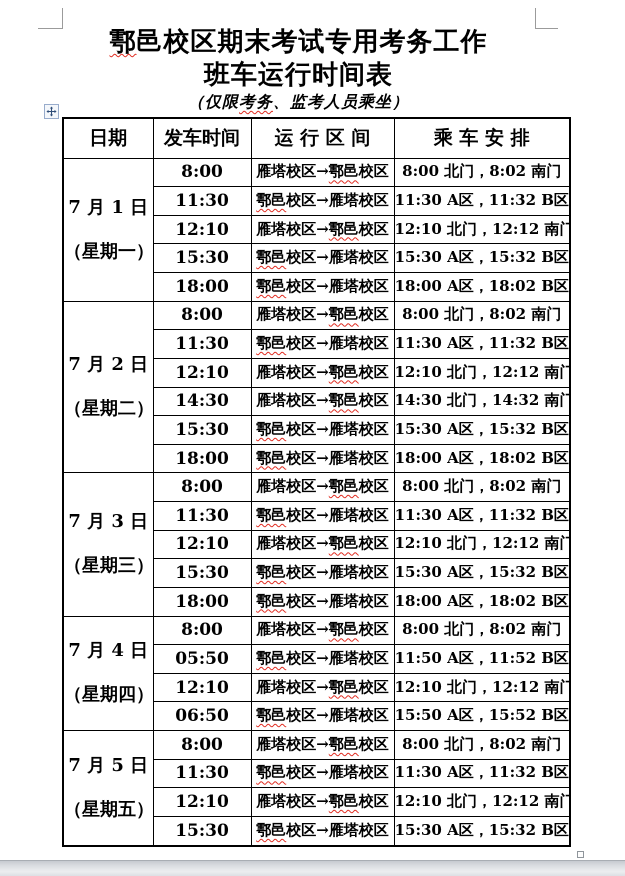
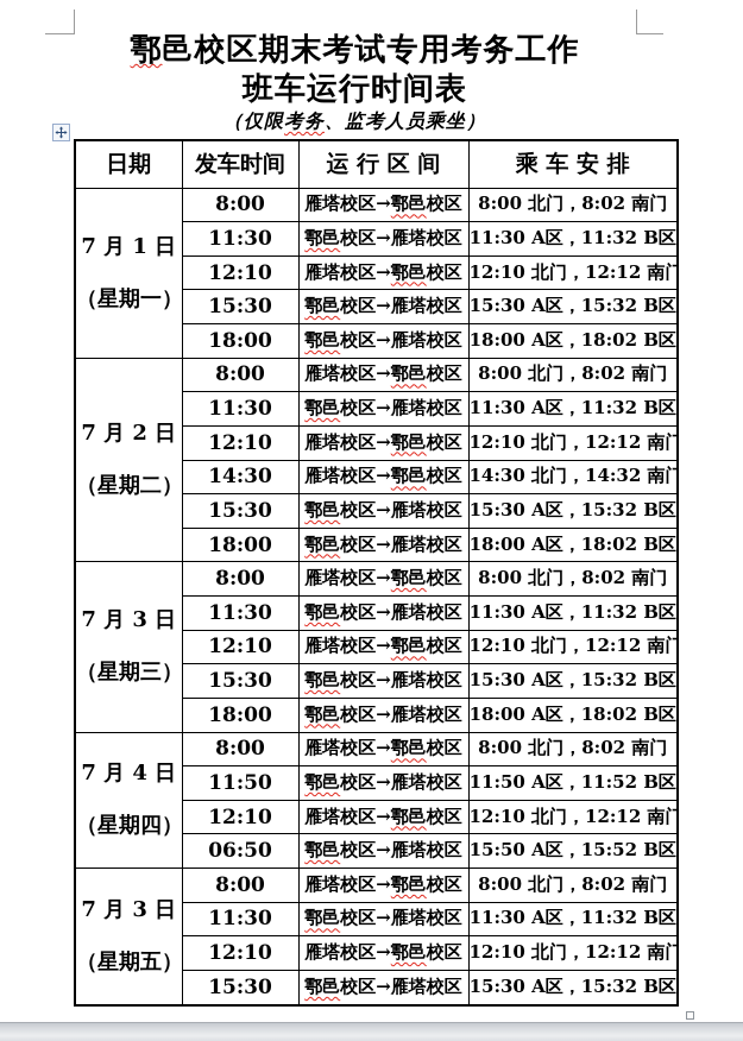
  鄠邑校区期末考试专用考务工作
  班车运行时间表
  （仅限考务、监考人员乘坐）
  日期	发车时间	运 行 区 间	乘 车 安 排
  7 月 1 日（星期一）	8:00	雁塔校区→鄠邑校区	8:00 北门，8:02 南门
  11:30	鄠邑校区→雁塔校区	11:30 A区，11:32 B区
  12:10	雁塔校区→鄠邑校区	12:10 北门，12:12 南门
  15:30	鄠邑校区→雁塔校区	15:30 A区，15:32 B区
  18:00	鄠邑校区→雁塔校区	18:00 A区，18:02 B区
  7 月 2 日（星期二）	8:00	雁塔校区→鄠邑校区	8:00 北门，8:02 南门
  11:30	鄠邑校区→雁塔校区	11:30 A区，11:32 B区
  12:10	雁塔校区→鄠邑校区	12:10 北门，12:12 南门
  14:30	雁塔校区→鄠邑校区	14:30 北门，14:32 南门
  15:30	鄠邑校区→雁塔校区	15:30 A区，15:32 B区
  18:00	鄠邑校区→雁塔校区	18:00 A区，18:02 B区
  7 月 3 日（星期三）	8:00	雁塔校区→鄠邑校区	8:00 北门，8:02 南门
  11:30	鄠邑校区→雁塔校区	11:30 A区，11:32 B区
  12:10	雁塔校区→鄠邑校区	12:10 北门，12:12 南门
  15:30	鄠邑校区→雁塔校区	15:30 A区，15:32 B区
  18:00	鄠邑校区→雁塔校区	18:00 A区，18:02 B区
  7 月 4 日（星期四）	8:00	雁塔校区→鄠邑校区	8:00 北门，8:02 南门
- 05:50	鄠邑校区→雁塔校区	11:50 A区，11:52 B区
+ 11:50	鄠邑校区→雁塔校区	11:50 A区，11:52 B区
  12:10	雁塔校区→鄠邑校区	12:10 北门，12:12 南门
  06:50	鄠邑校区→雁塔校区	15:50 A区，15:52 B区
- 7 月 5 日（星期五）	8:00	雁塔校区→鄠邑校区	8:00 北门，8:02 南门
+ 7 月 3 日（星期五）	8:00	雁塔校区→鄠邑校区	8:00 北门，8:02 南门
  11:30	鄠邑校区→雁塔校区	11:30 A区，11:32 B区
  12:10	雁塔校区→鄠邑校区	12:10 北门，12:12 南门
  15:30	鄠邑校区→雁塔校区	15:30 A区，15:32 B区
